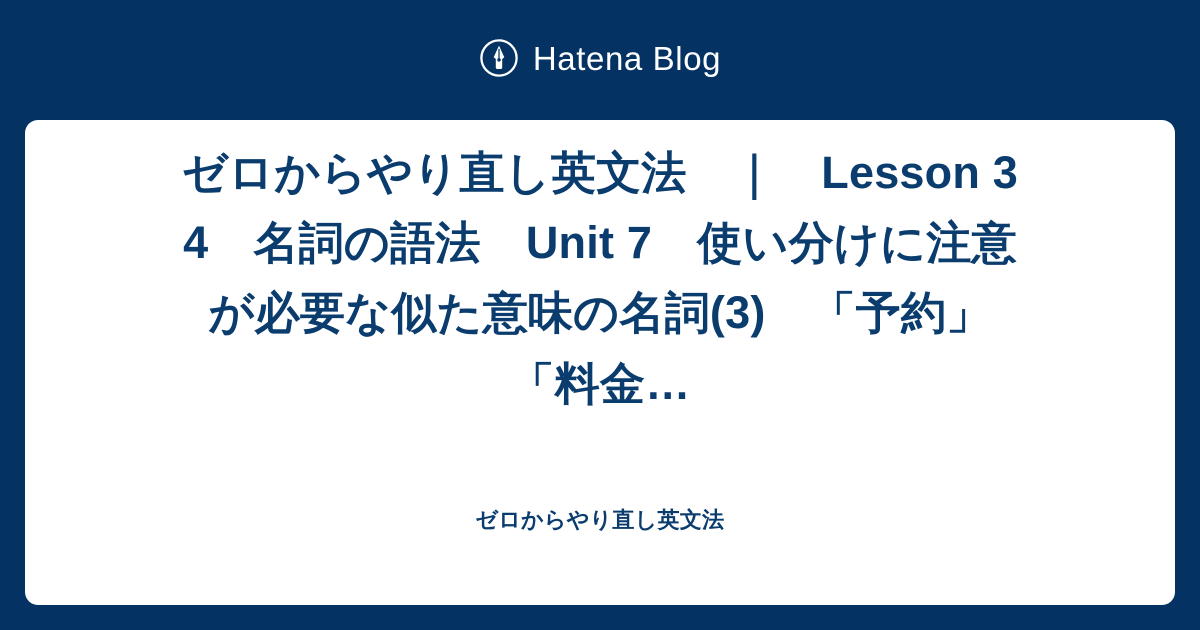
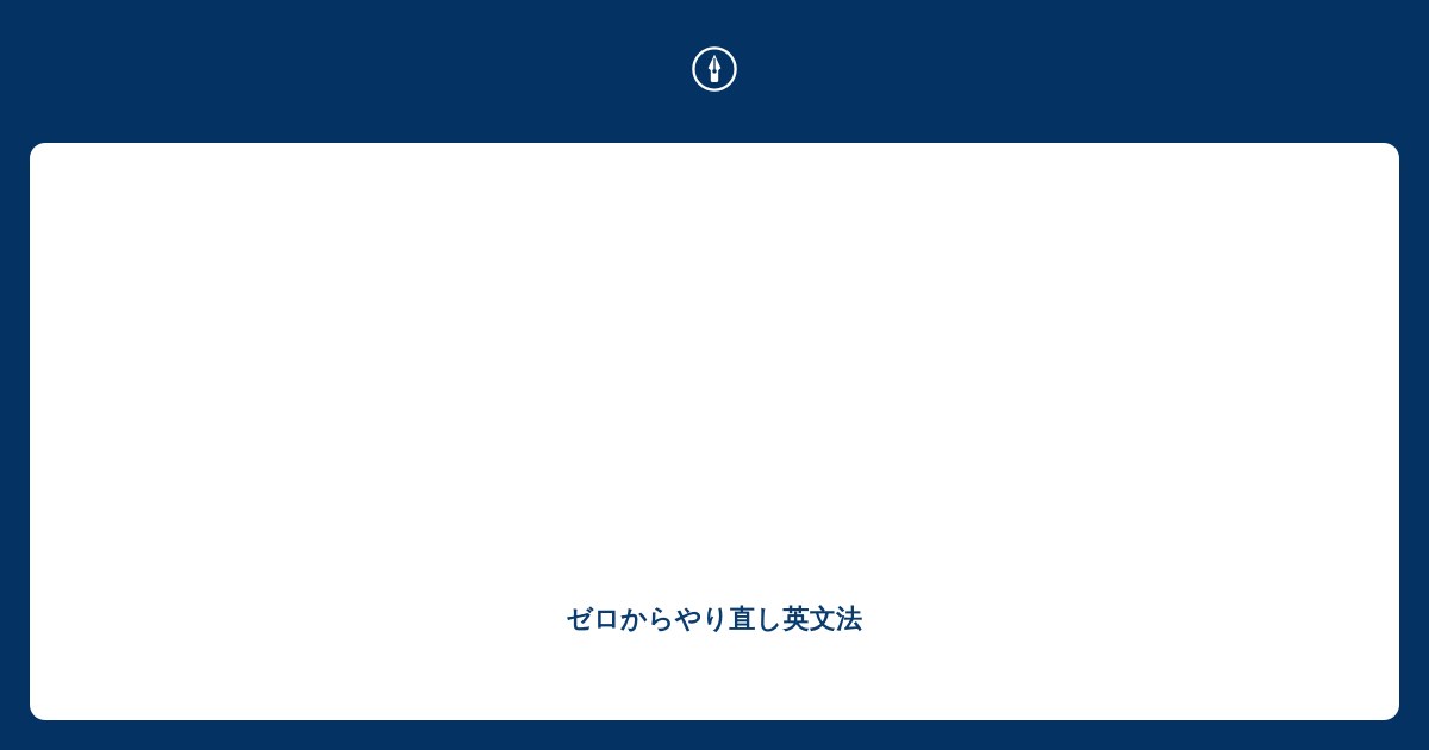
- Hatena Blog
- ゼロからやり直し英文法 ｜ Lesson 34 名詞の語法 Unit 7 使い分けに注意が必要な似た意味の名詞(3) 「予約」「料金…
  ゼロからやり直し英文法
